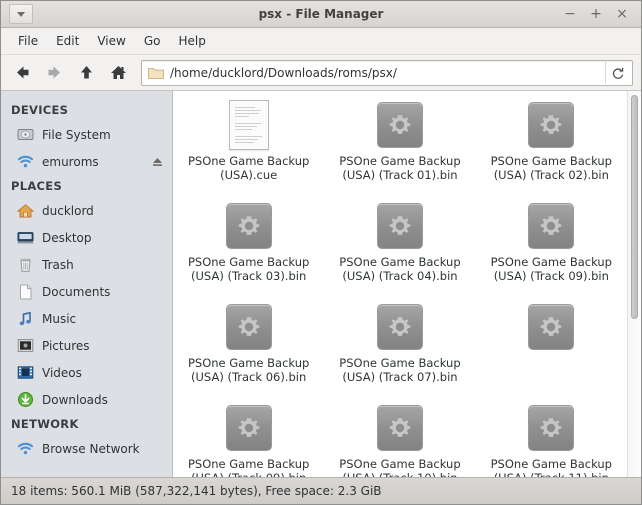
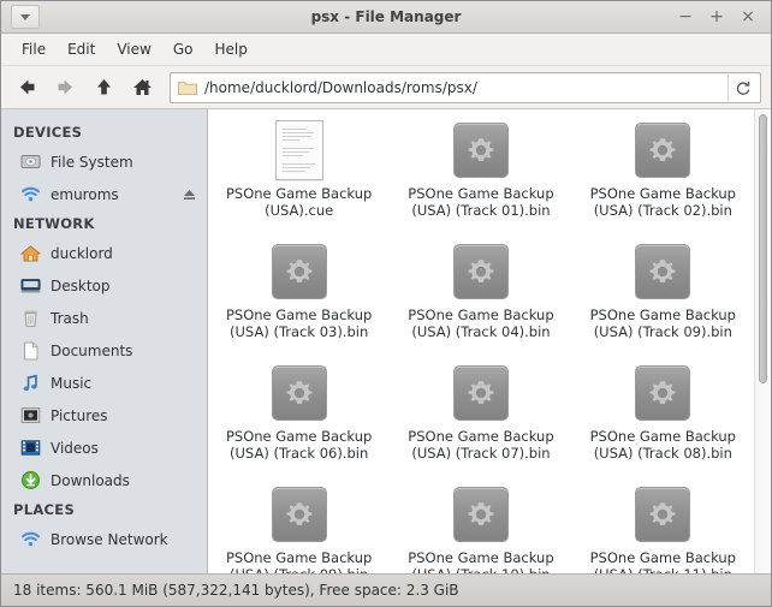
  psx - File Manager
  −
  +
  ×
  File
  Edit
  View
  Go
  Help
  /home/ducklord/Downloads/roms/psx/
  DEVICES
  File System
  emuroms
- PLACES
+ NETWORK
  ducklord
  Desktop
  Trash
  Documents
  Music
  Pictures
  Videos
  Downloads
- NETWORK
+ PLACES
  Browse Network
  PSOne Game Backup (USA).cue
  PSOne Game Backup (USA) (Track 01).bin
  PSOne Game Backup (USA) (Track 02).bin
  PSOne Game Backup (USA) (Track 03).bin
  PSOne Game Backup (USA) (Track 04).bin
  PSOne Game Backup (USA) (Track 09).bin
  PSOne Game Backup (USA) (Track 06).bin
  PSOne Game Backup (USA) (Track 07).bin
+ PSOne Game Backup (USA) (Track 08).bin
  18 items: 560.1 MiB (587,322,141 bytes), Free space: 2.3 GiB
